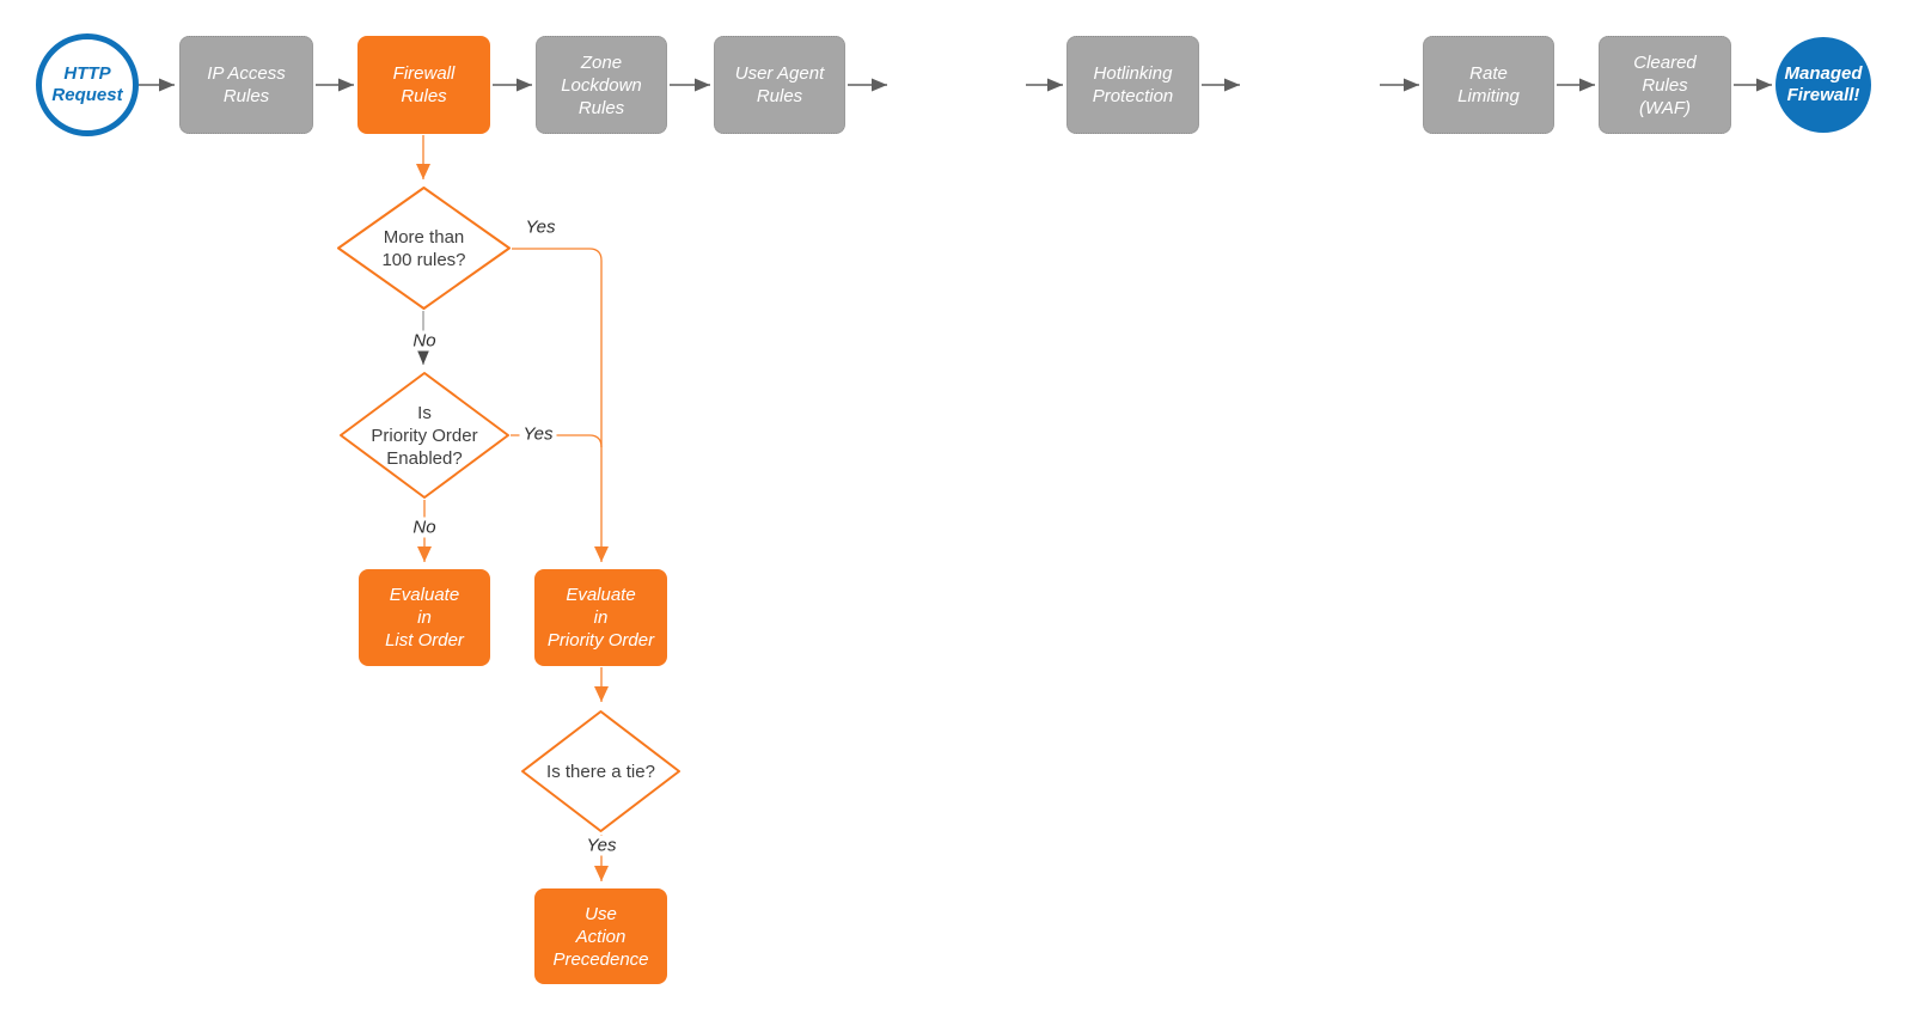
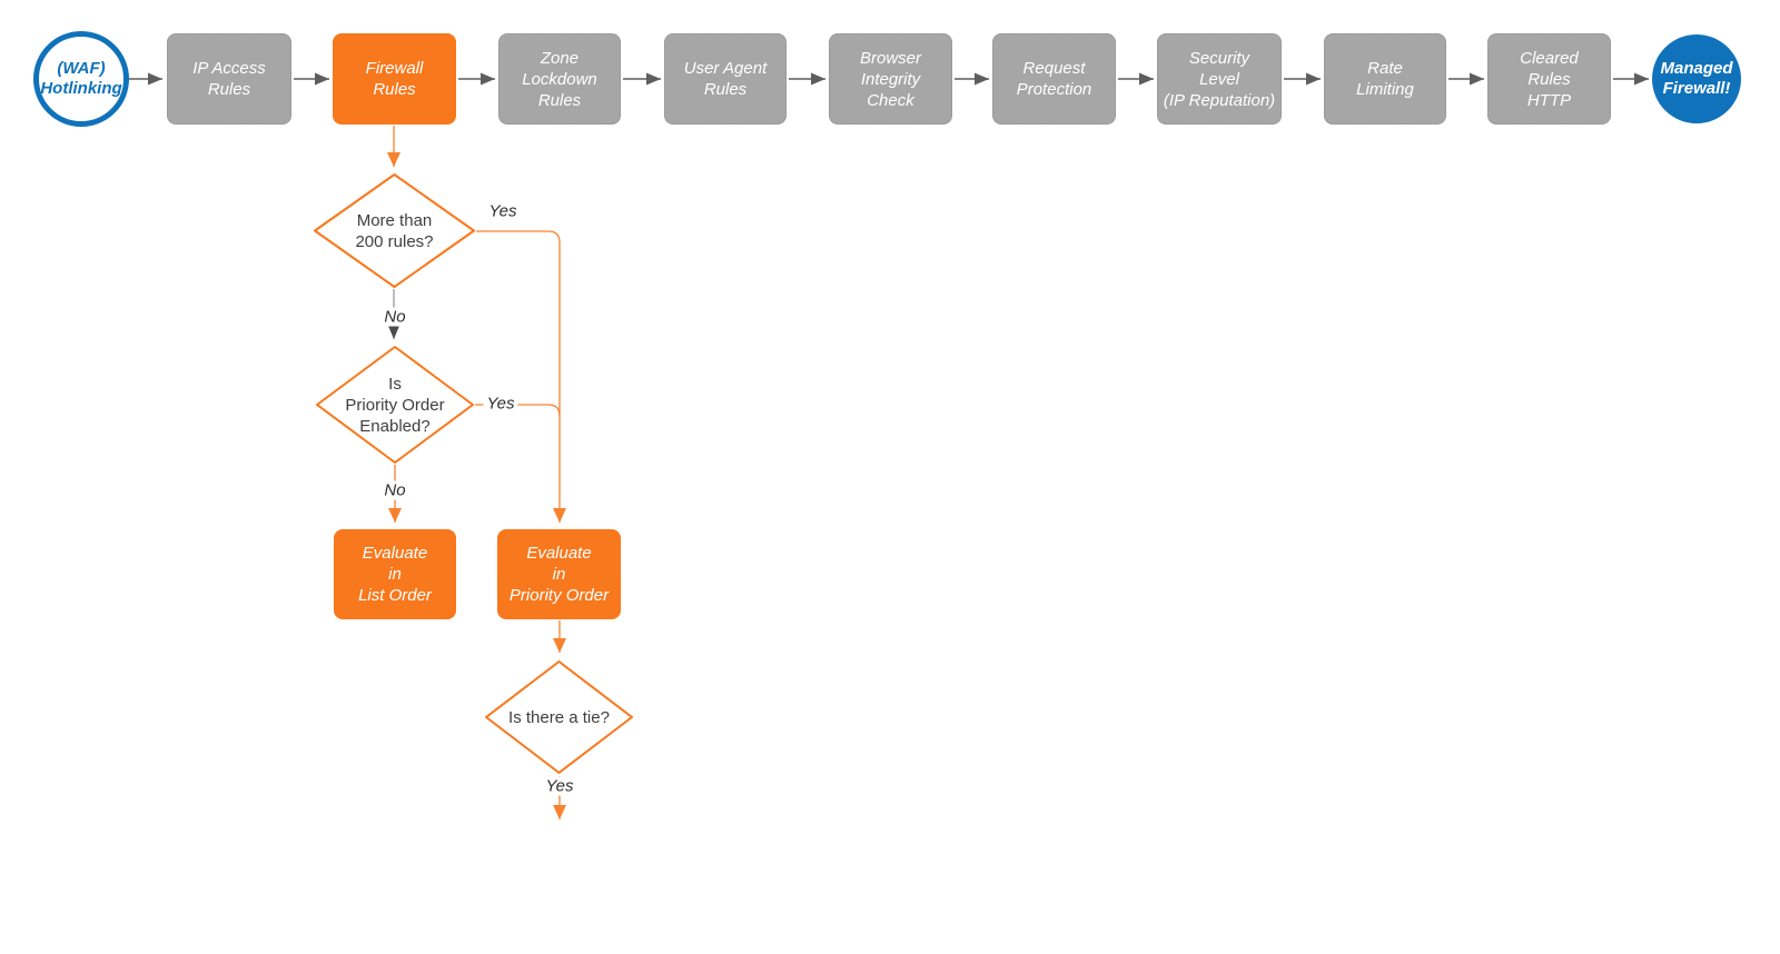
- HTTP
+ (WAF)
- Request
+ Hotlinking
  IP Access
  Rules
  Firewall
  Rules
  Zone
  Lockdown
  Rules
  User Agent
  Rules
+ Browser
+ Integrity
+ Check
- Hotlinking
+ Request
  Protection
+ Security
+ Level
+ (IP Reputation)
  Rate
  Limiting
  Cleared
  Rules
- (WAF)
+ HTTP
  Managed
  Firewall!
  More than
- 100 rules?
+ 200 rules?
  Is
  Priority Order
  Enabled?
  Evaluate
  in
  List Order
  Evaluate
  in
  Priority Order
  Is there a tie?
- Use
- Action
- Precedence
  Yes
  No
  Yes
  No
  Yes
